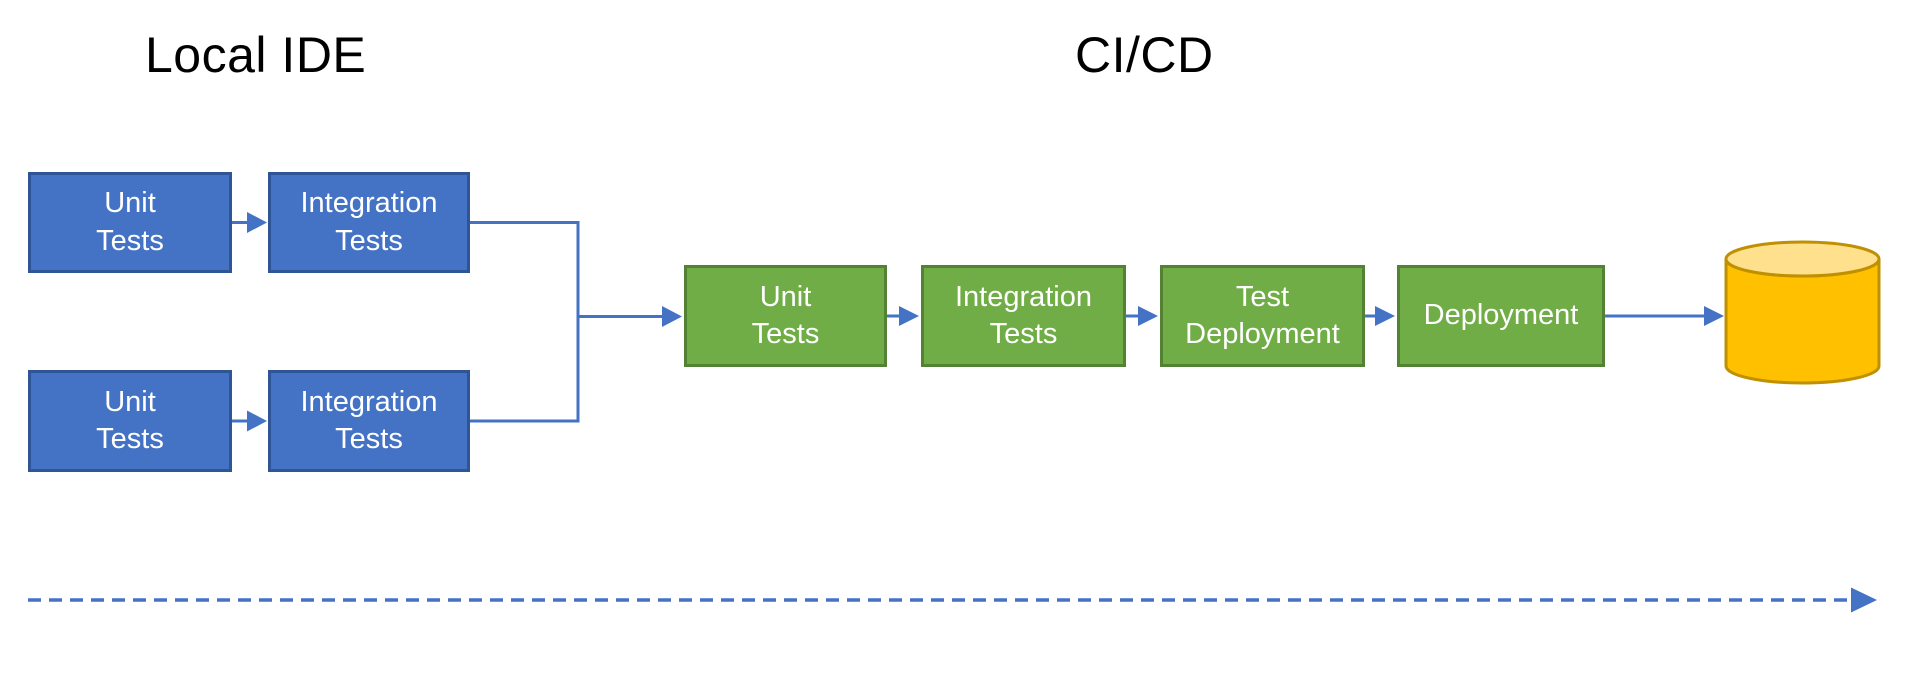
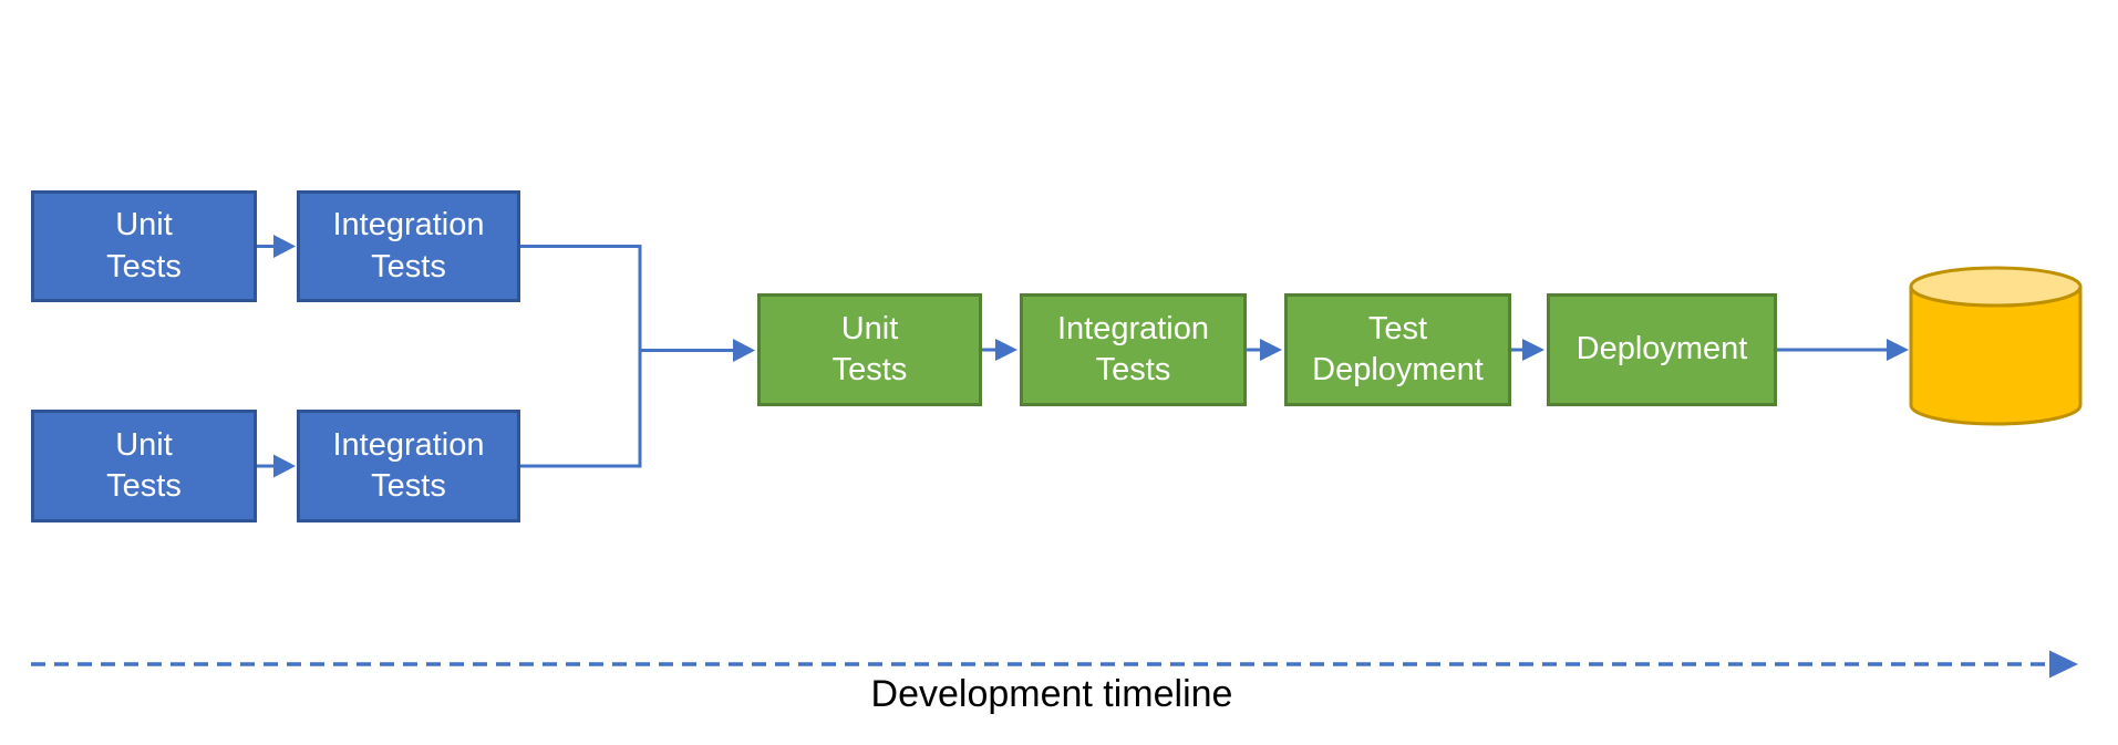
- Local IDE
- CI/CD
  Unit
  Tests
  Integration
  Tests
  Unit
  Tests
  Integration
  Tests
  Unit
  Tests
  Integration
  Tests
  Test
  Deployment
  Deployment
+ Development timeline
